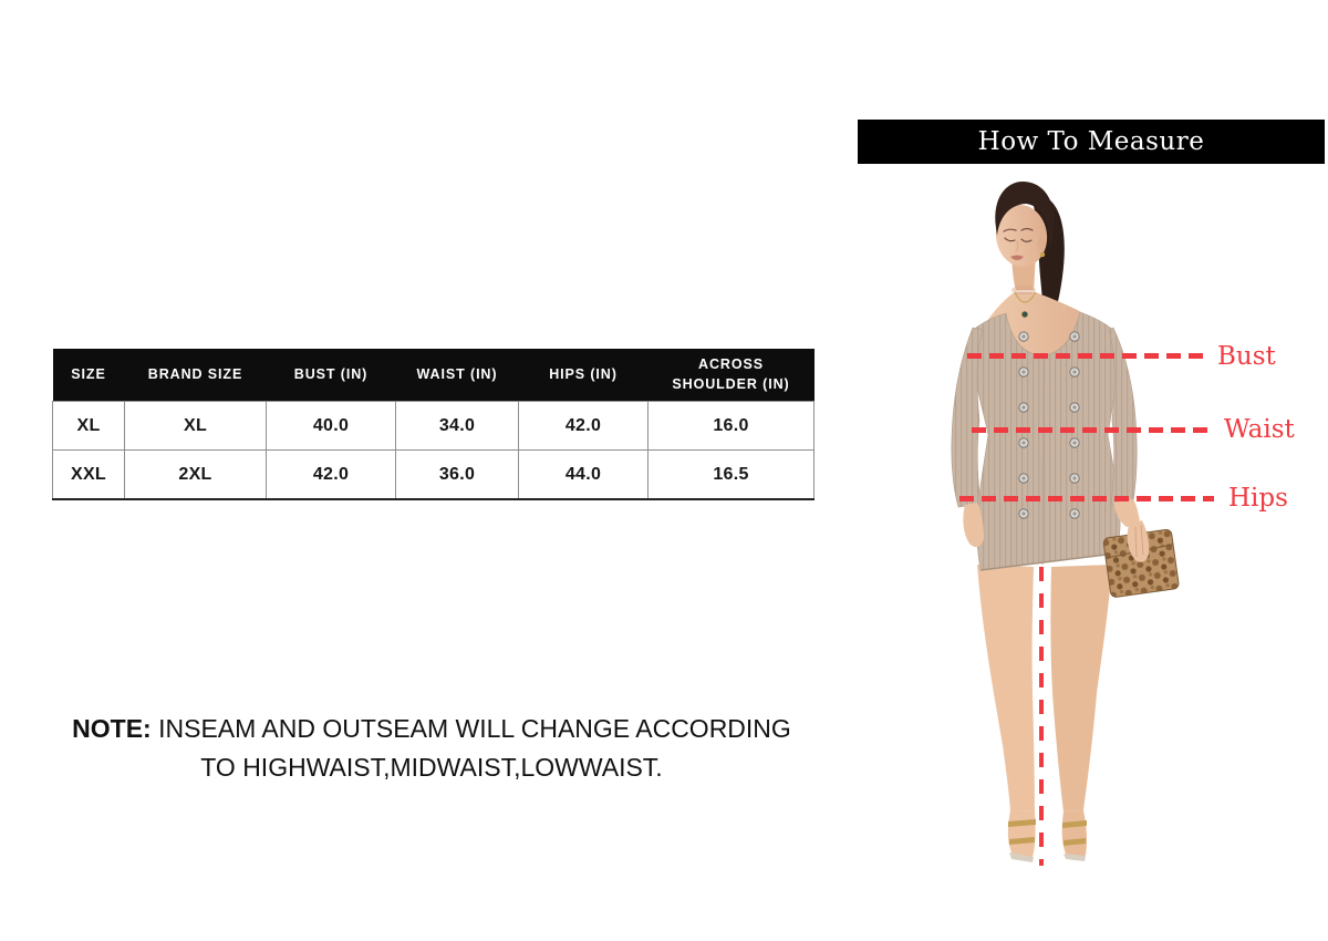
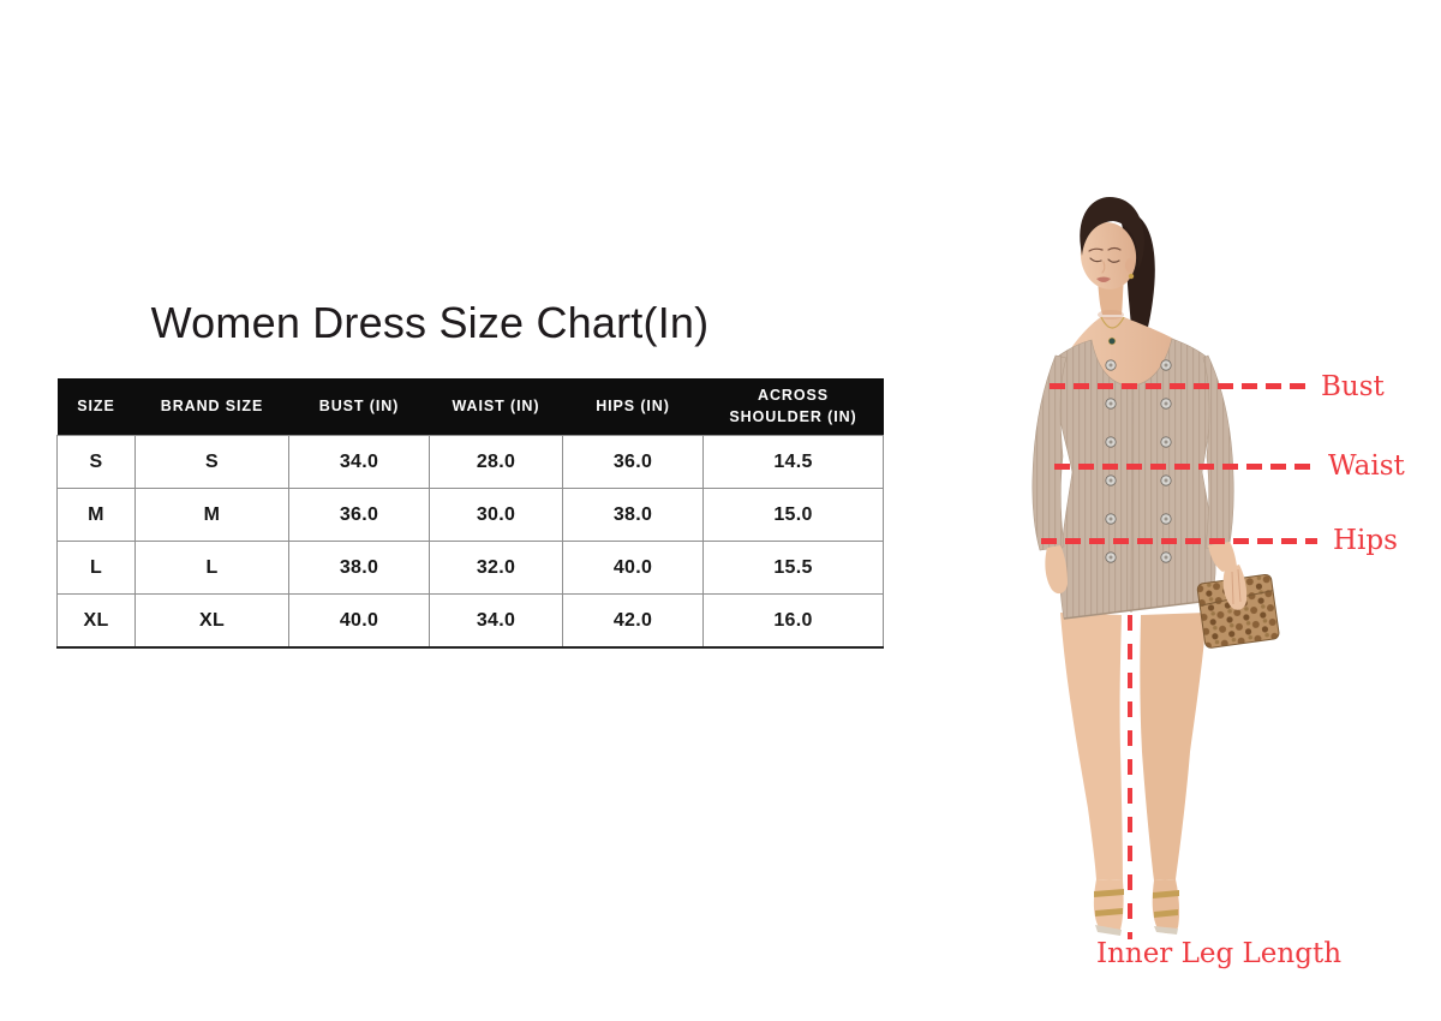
+ Women Dress Size Chart(In)
  SIZE	BRAND SIZE	BUST (IN)	WAIST (IN)	HIPS (IN)	ACROSS SHOULDER (IN)
+ S	S	34.0	28.0	36.0	14.5
+ M	M	36.0	30.0	38.0	15.0
+ L	L	38.0	32.0	40.0	15.5
  XL	XL	40.0	34.0	42.0	16.0
- XXL	2XL	42.0	36.0	44.0	16.5
- NOTE: INSEAM AND OUTSEAM WILL CHANGE ACCORDING
- TO HIGHWAIST,MIDWAIST,LOWWAIST.
- How To Measure
  Bust
  Waist
  Hips
+ Inner Leg Length
